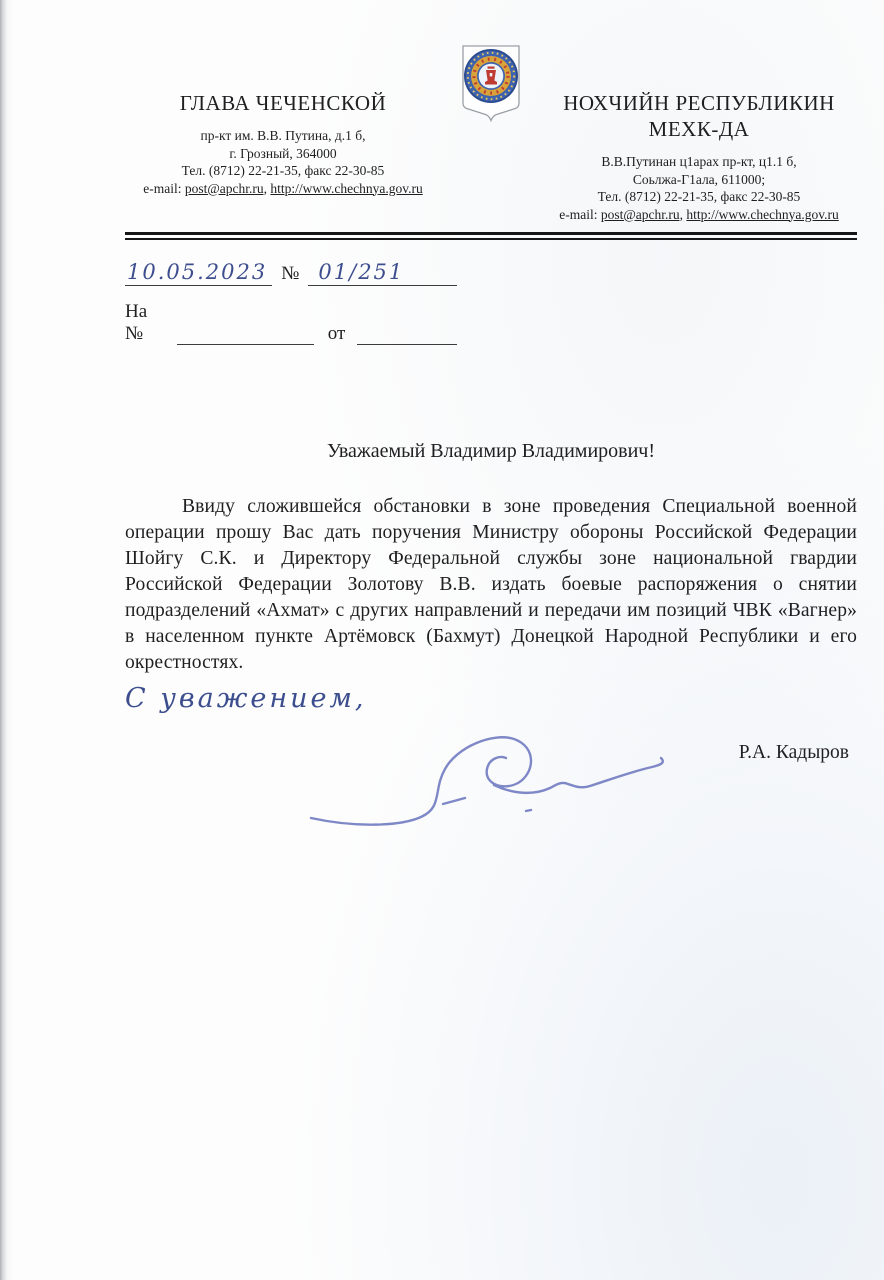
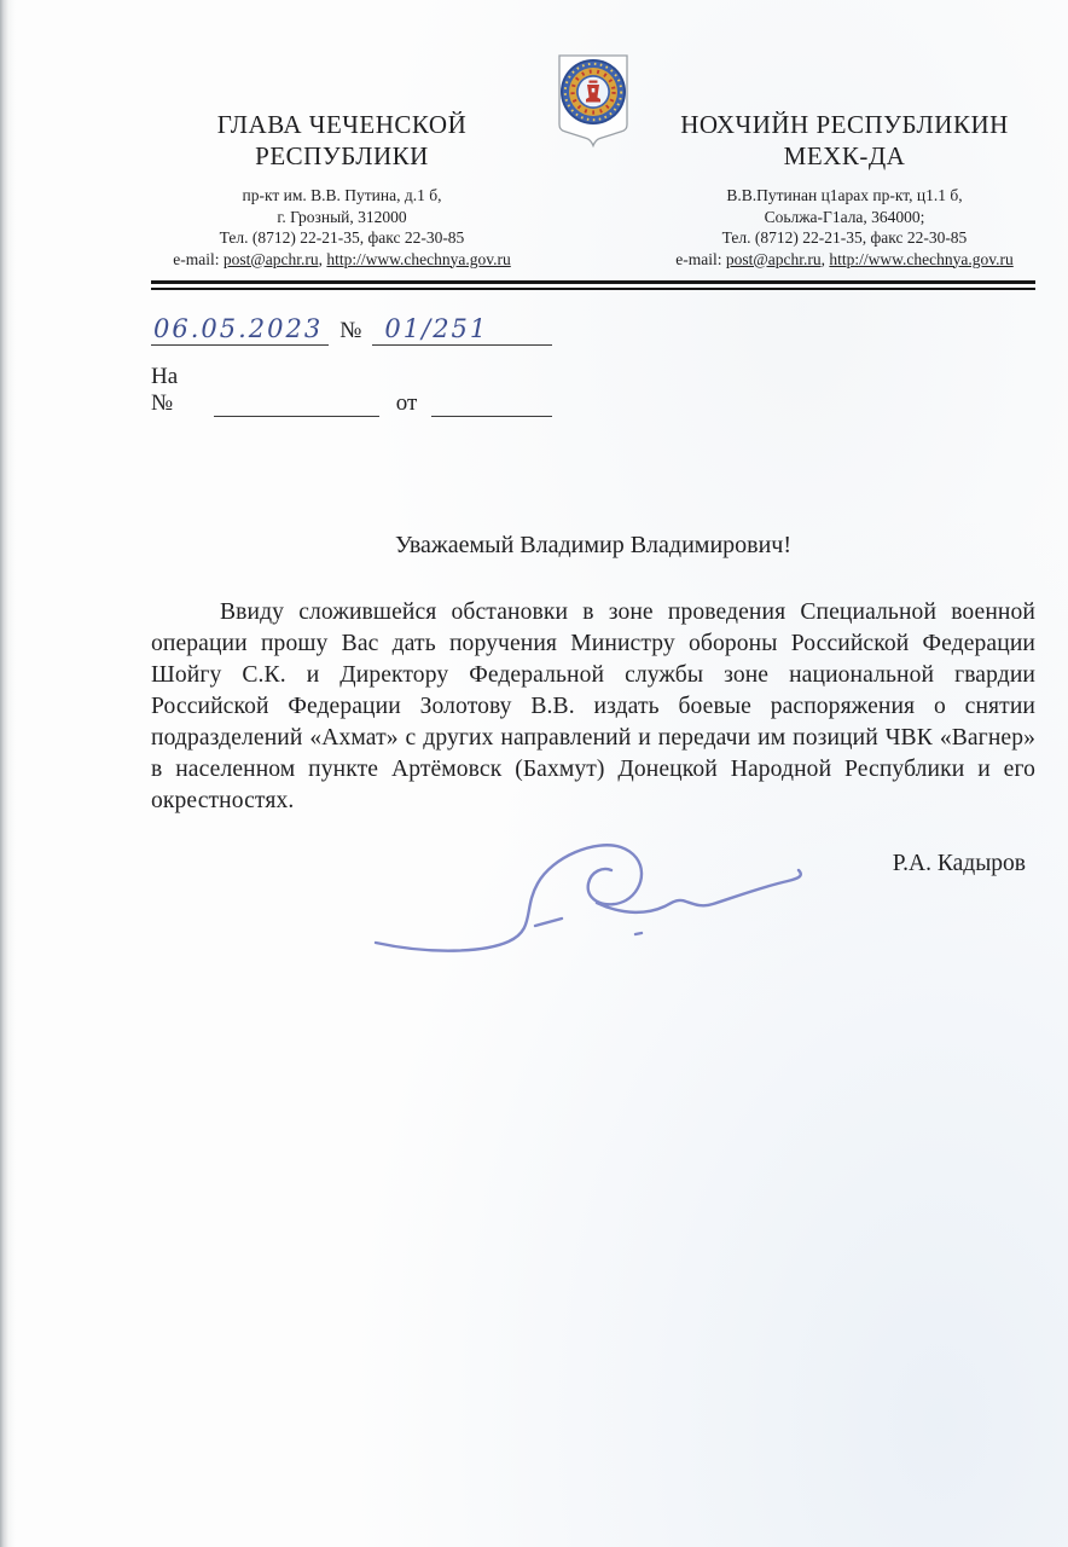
  ГЛАВА ЧЕЧЕНСКОЙ
+ РЕСПУБЛИКИ
  пр-кт им. В.В. Путина, д.1 б,
- г. Грозный, 364000
+ г. Грозный, 312000
  Тел. (8712) 22-21-35, факс 22-30-85
  e-mail: post@apchr.ru, http://www.chechnya.gov.ru
  НОХЧИЙН РЕСПУБЛИКИН
  МЕХК-ДА
  В.В.Путинан ц1арах пр-кт, ц1.1 б,
- Соьлжа-Г1ала, 611000;
+ Соьлжа-Г1ала, 364000;
  Тел. (8712) 22-21-35, факс 22-30-85
  e-mail: post@apchr.ru, http://www.chechnya.gov.ru
- 10.05.2023
+ 06.05.2023
  №
  01/251
  На №
  от
  Уважаемый Владимир Владимирович!
  Ввиду сложившейся обстановки в зоне проведения Специальной военной операции прошу Вас дать поручения Министру обороны Российской Федерации Шойгу С.К. и Директору Федеральной службы зоне национальной гвардии Российской Федерации Золотову В.В. издать боевые распоряжения о снятии подразделений «Ахмат» с других направлений и передачи им позиций ЧВК «Вагнер» в населенном пункте Артёмовск (Бахмут) Донецкой Народной Республики и его окрестностях.
- С уважением,
  Р.А. Кадыров
